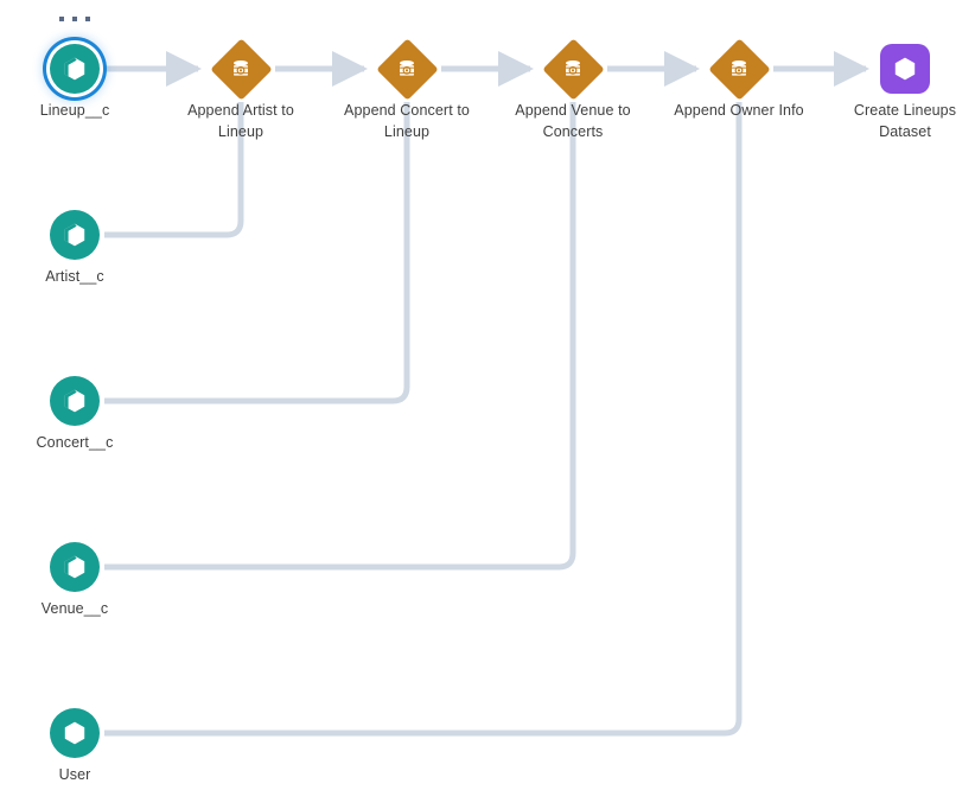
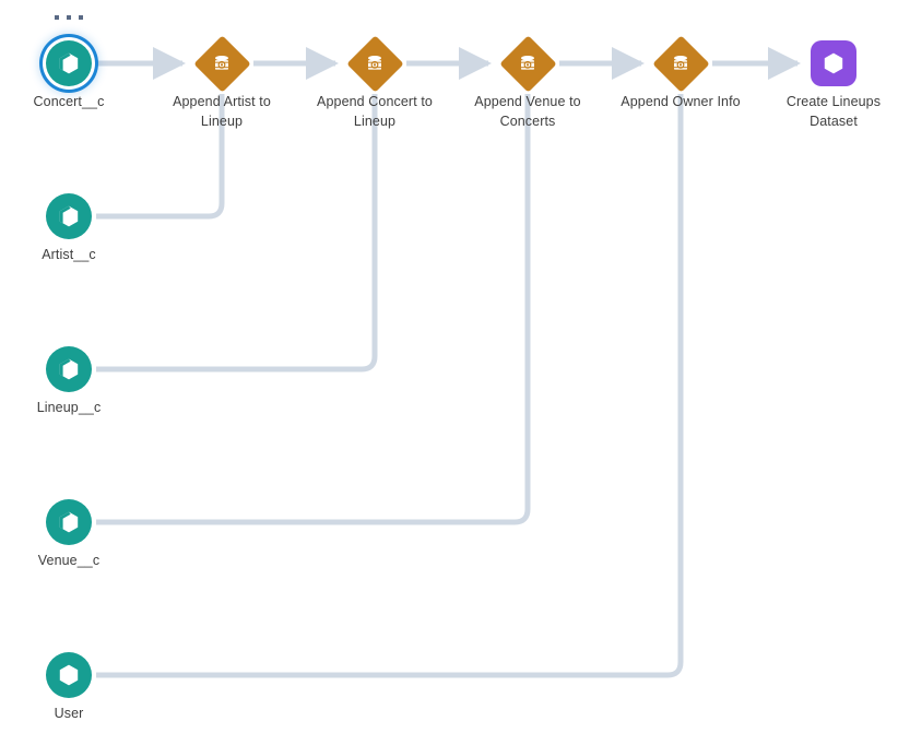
- Lineup__c
+ Concert__c
  Artist__c
- Concert__c
+ Lineup__c
  Venue__c
  User
  Append Artist to
  Lineup
  Append Concert to
  Lineup
  Append Venue to
  Concerts
  Append Owner Info
  Create Lineups
  Dataset
